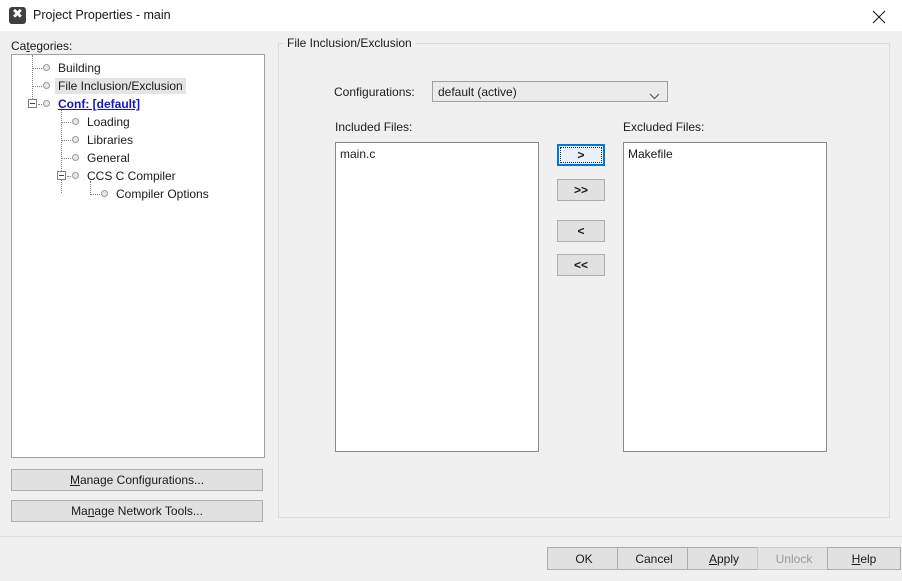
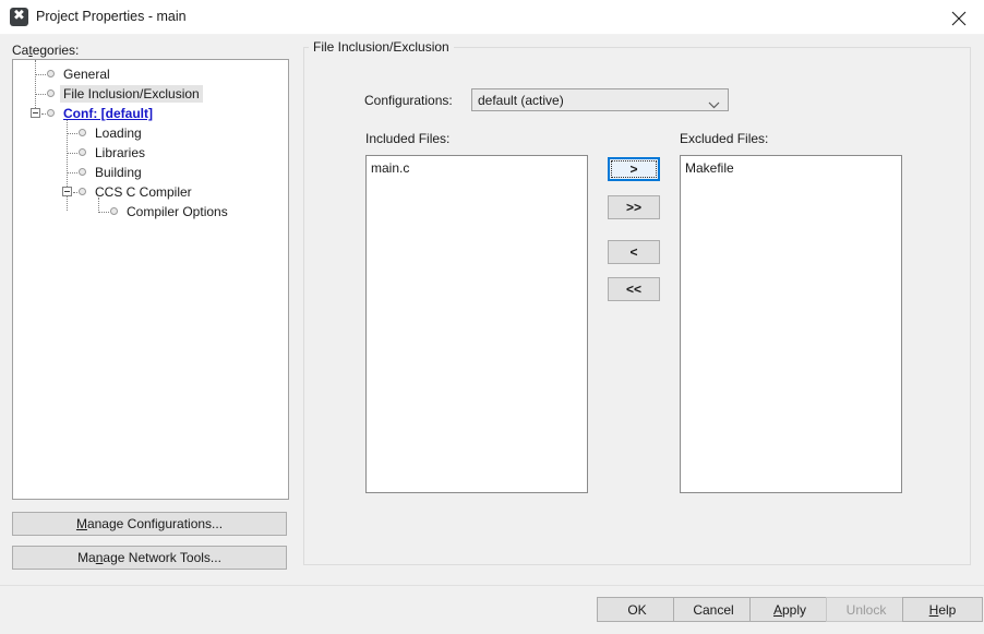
  ✖
  Project Properties - main
  Categories:
- Building
+ General
  File Inclusion/Exclusion
  Conf: [default]
  Loading
  Libraries
- General
+ Building
  CCS C Compiler
  Compiler Options
  Manage Configurations...
  Manage Network Tools...
  File Inclusion/Exclusion
  Configurations:
  default (active)
  Included Files:
  main.c
  Excluded Files:
  Makefile
  >
  >>
  <
  <<
  OK
  Cancel
  Apply
  Unlock
  Help
